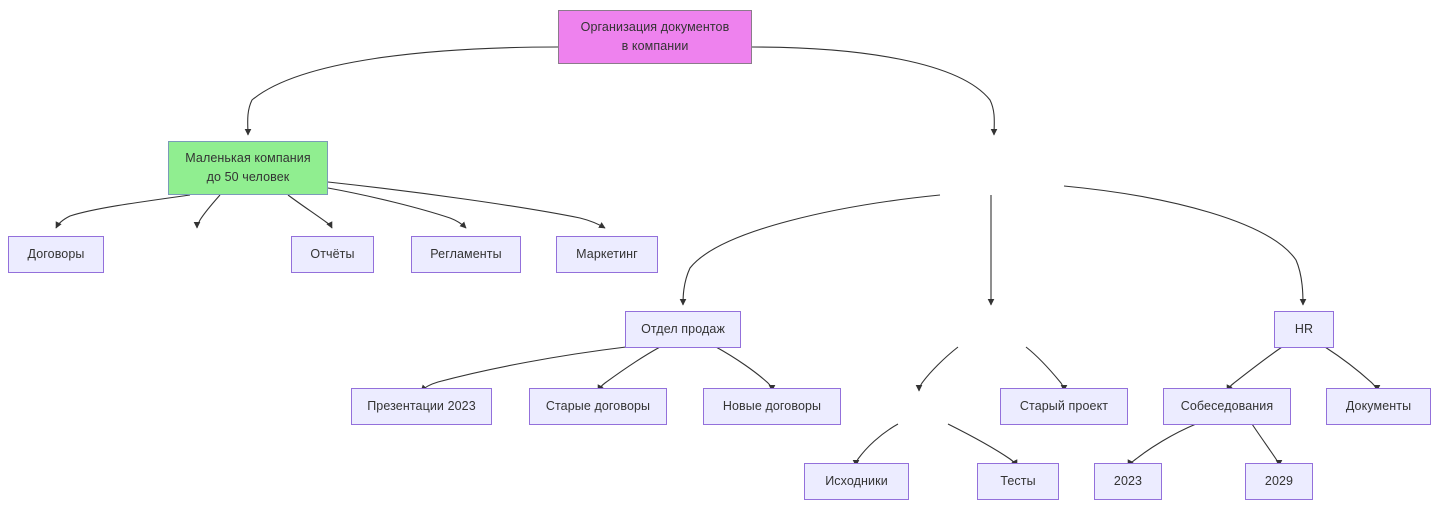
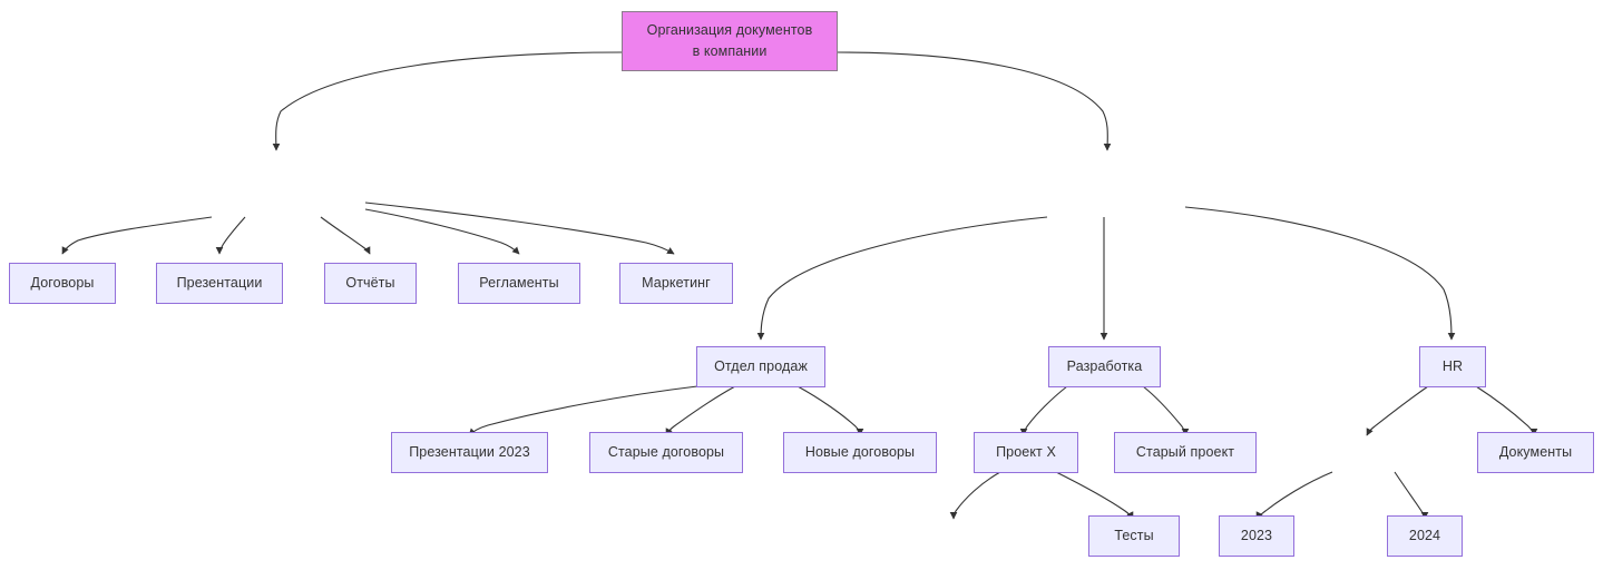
  Организация документов
  в компании
- Маленькая компания
- до 50 человек
  Договоры
+ Презентации
  Отчёты
  Регламенты
  Маркетинг
  Отдел продаж
+ Разработка
  HR
  Презентации 2023
  Старые договоры
  Новые договоры
+ Проект X
  Старый проект
- Собеседования
  Документы
- Исходники
  Тесты
  2023
- 2029
+ 2024
